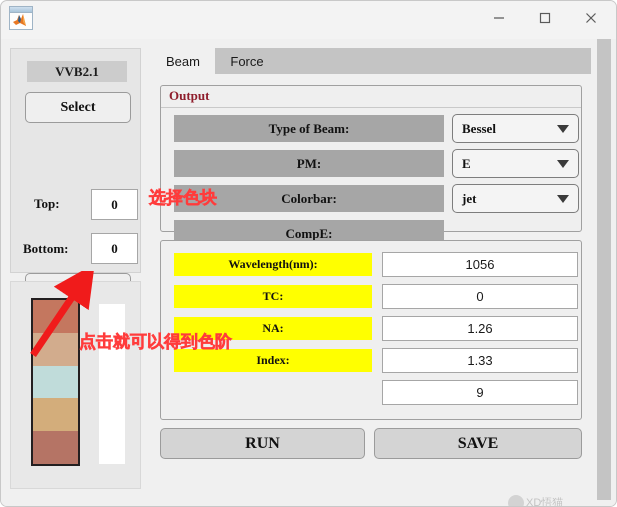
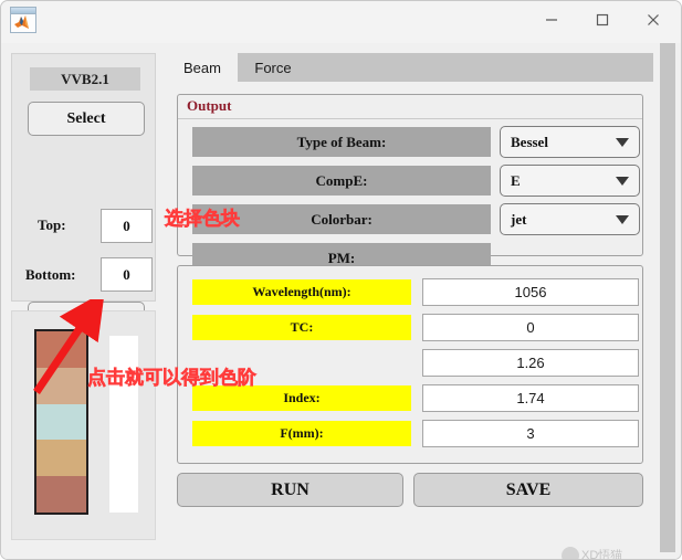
  VVB2.1
  Select
  Top:
  0
  Bottom:
  0
  Beam
  Force
  Output
  Type of Beam:
  Bessel
- PM:
+ CompE:
  E
  Colorbar:
  jet
- CompE:
+ PM:
  Wavelength(nm):
  1056
  TC:
  0
- NA:
  1.26
  Index:
- 1.33
+ 1.74
+ F(mm):
- 9
+ 3
  RUN
  SAVE
  选择色块
  点击就可以得到色阶
  XD悟猫
